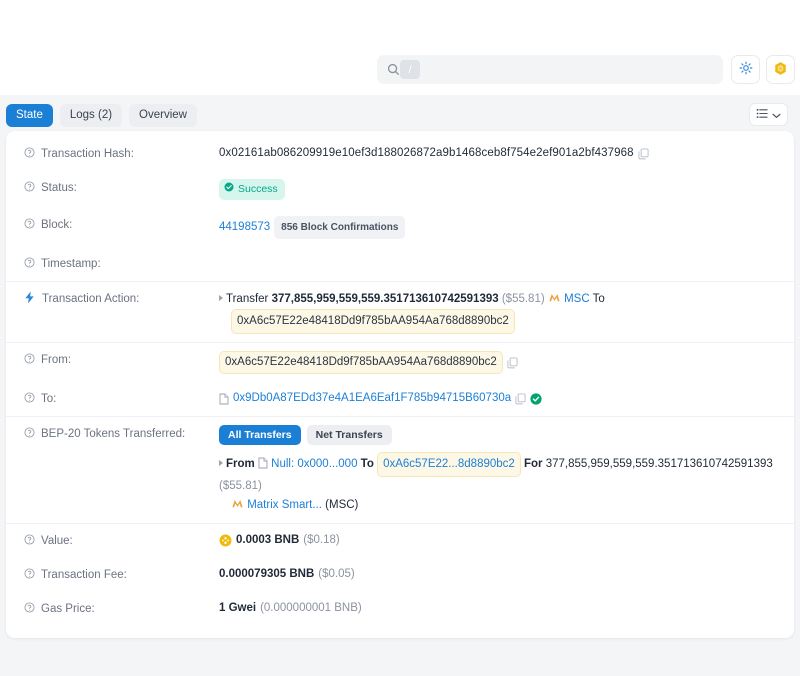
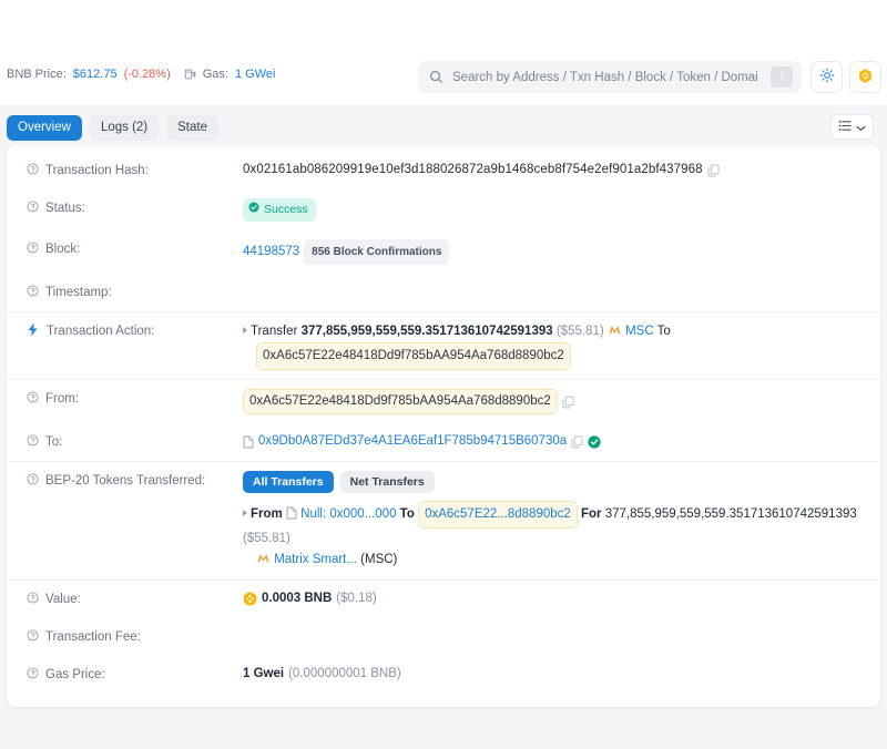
+ BNB Price:
+ $612.75
+ (-0.28%)
+ Gas:
+ 1 GWei
+ Search by Address / Txn Hash / Block / Token / Domai
  /
- State
+ Overview
  Logs (2)
- Overview
+ State
  Transaction Hash:
  0x02161ab086209919e10ef3d188026872a9b1468ceb8f754e2ef901a2bf437968
  Status:
  Success
  Block:
  44198573
  856 Block Confirmations
  Timestamp:
  Transaction Action:
  Transfer 377,855,959,559,559.351713610742591393 ($55.81) MSC To
  0xA6c57E22e48418Dd9f785bAA954Aa768d8890bc2
  From:
  0xA6c57E22e48418Dd9f785bAA954Aa768d8890bc2
  To:
  0x9Db0A87EDd37e4A1EA6Eaf1F785b94715B60730a
  BEP-20 Tokens Transferred:
  All Transfers
  Net Transfers
  From Null: 0x000...000 To 0xA6c57E22...8d8890bc2 For 377,855,959,559,559.351713610742591393 ($55.81)
  Matrix Smart... (MSC)
  Value:
  0.0003 BNB
  ($0.18)
  Transaction Fee:
- 0.000079305 BNB
- ($0.05)
  Gas Price:
  1 Gwei
  (0.000000001 BNB)
